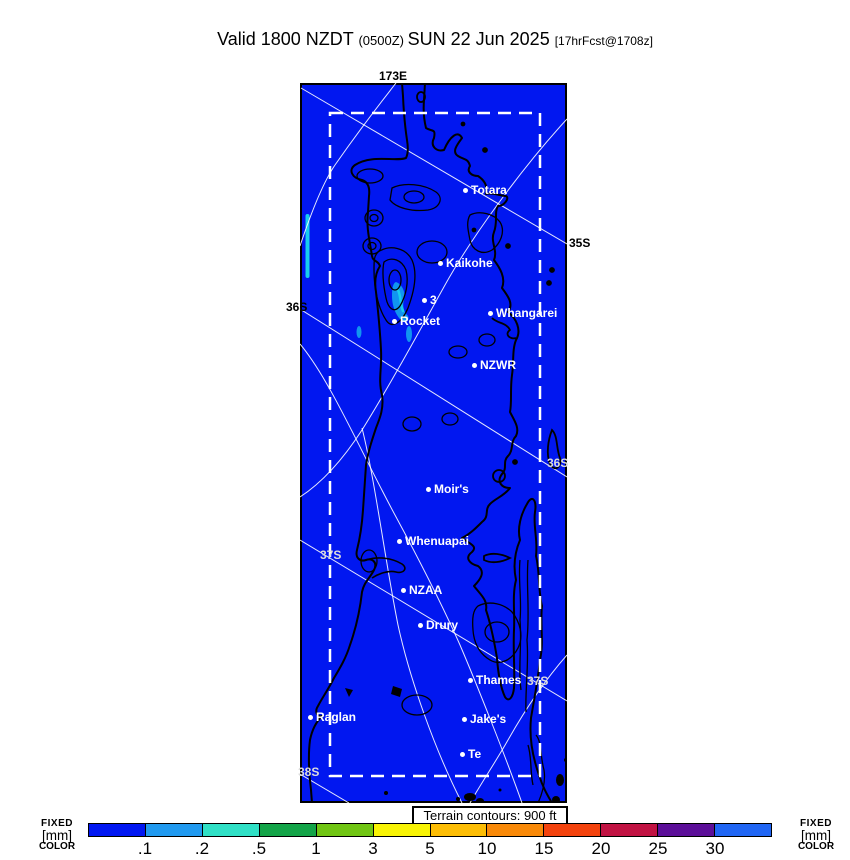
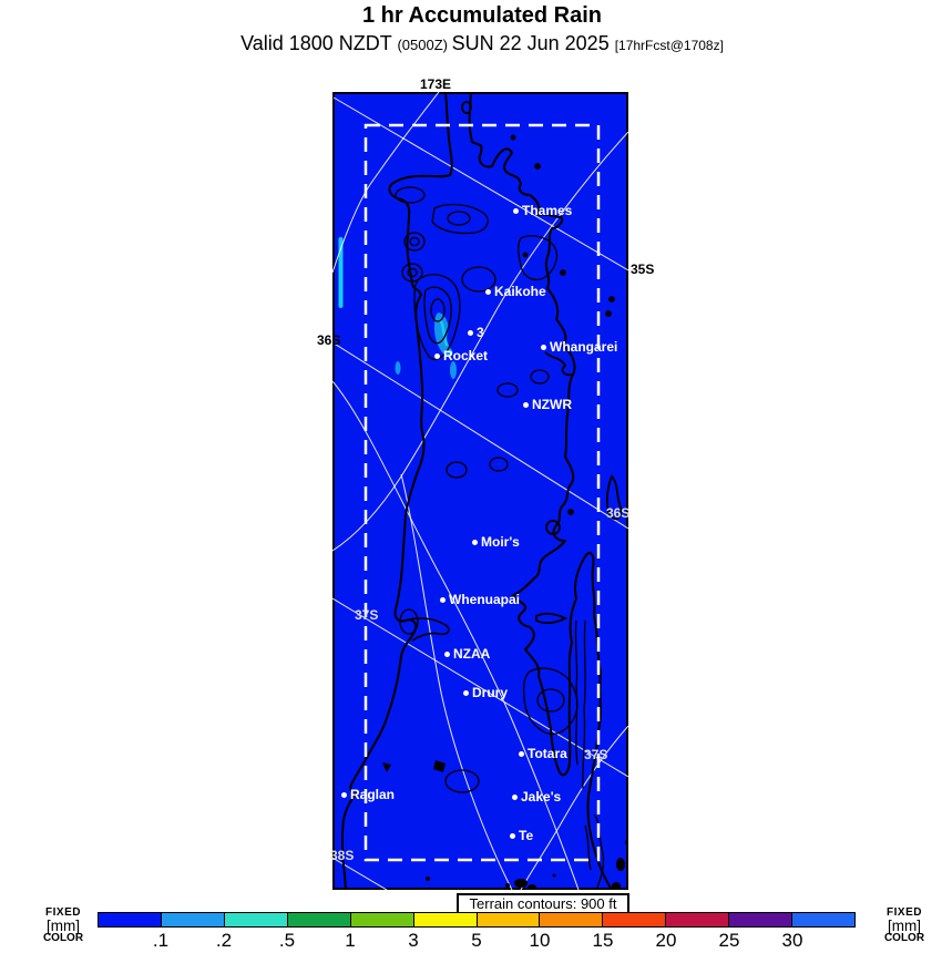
+ 1 hr Accumulated Rain
  Valid 1800 NZDT (0500Z) SUN 22 Jun 2025 [17hrFcst@1708z]
- Totara
+ Thames
  Kaikohe
  3
  Rocket
  Whangarei
  NZWR
  Moir's
  Whenuapai
  NZAA
  Drury
- Thames
+ Totara
  Raglan
  Jake's
  Te
  173E
  35S
  36S
  36S
  37S
  37S
  38S
  Terrain contours: 900 ft
  .1
  .2
  .5
  1
  3
  5
  10
  15
  20
  25
  30
  FIXED
  [mm]
  COLOR
  FIXED
  [mm]
  COLOR
